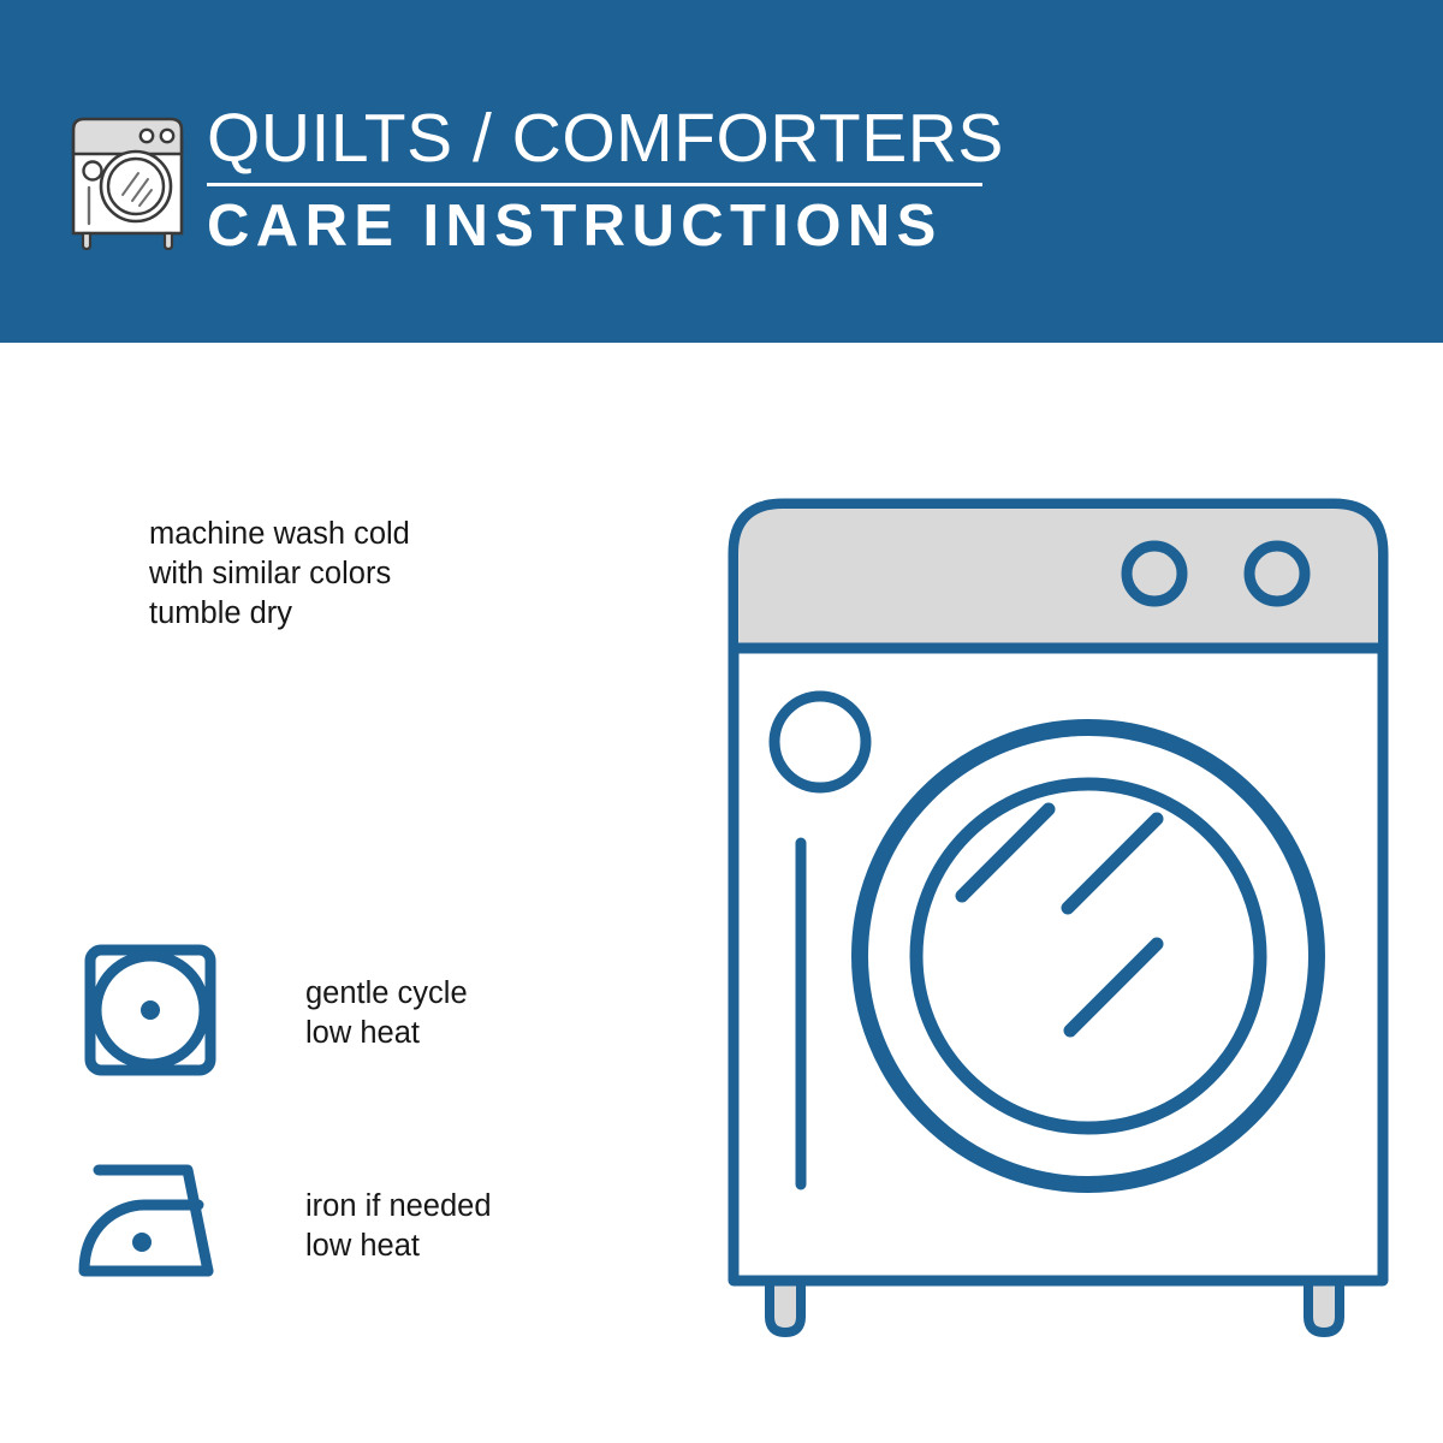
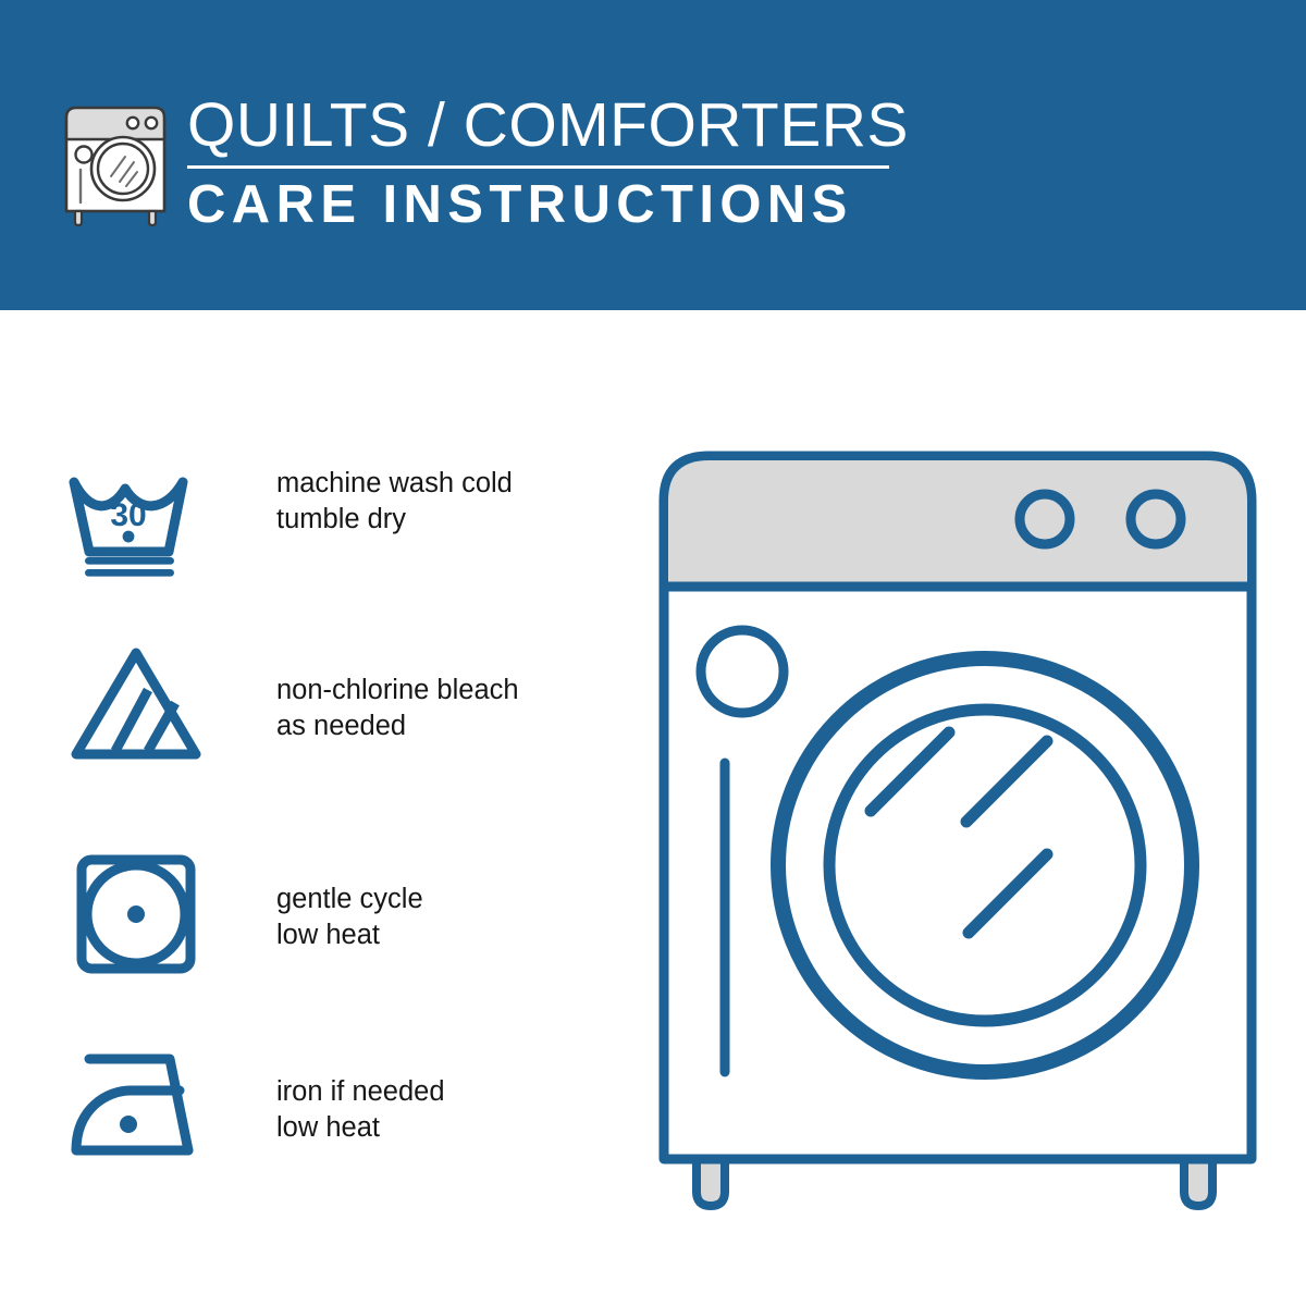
  QUILTS / COMFORTERS
  CARE INSTRUCTIONS
+ 30
  machine wash cold
- with similar colors
  tumble dry
+ non-chlorine bleach
+ as needed
  gentle cycle
  low heat
  iron if needed
  low heat
